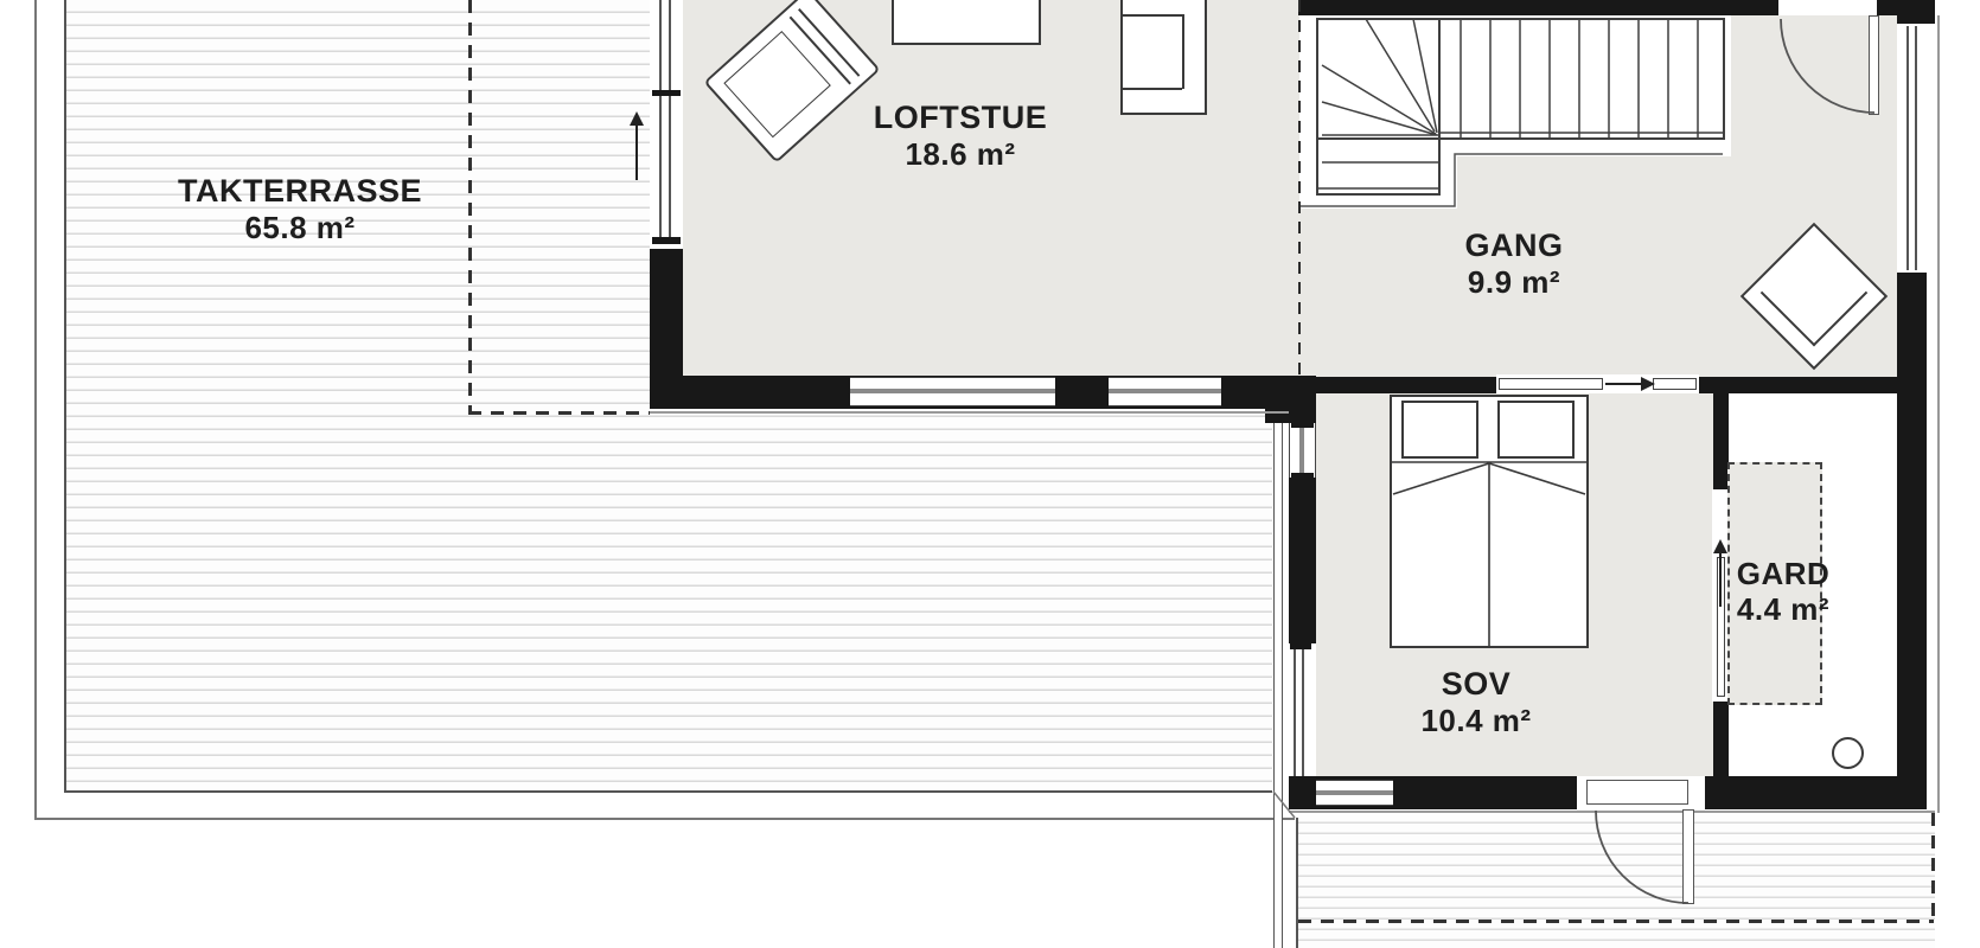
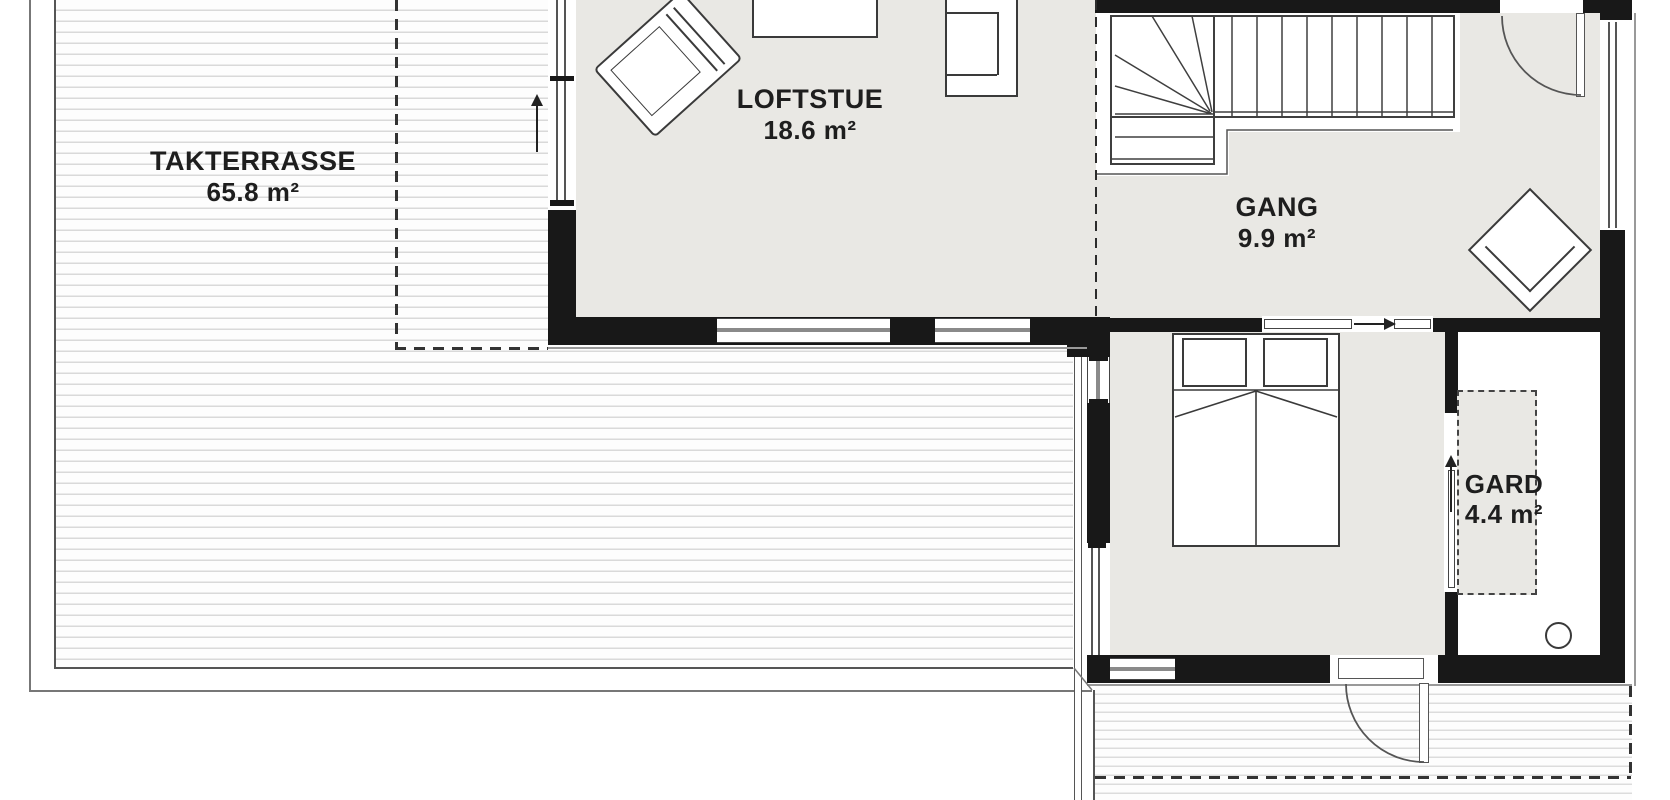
  TAKTERRASSE
  65.8 m²
  LOFTSTUE
  18.6 m²
  GANG
  9.9 m²
- SOV
- 10.4 m²
  GARD
  4.4 m²
